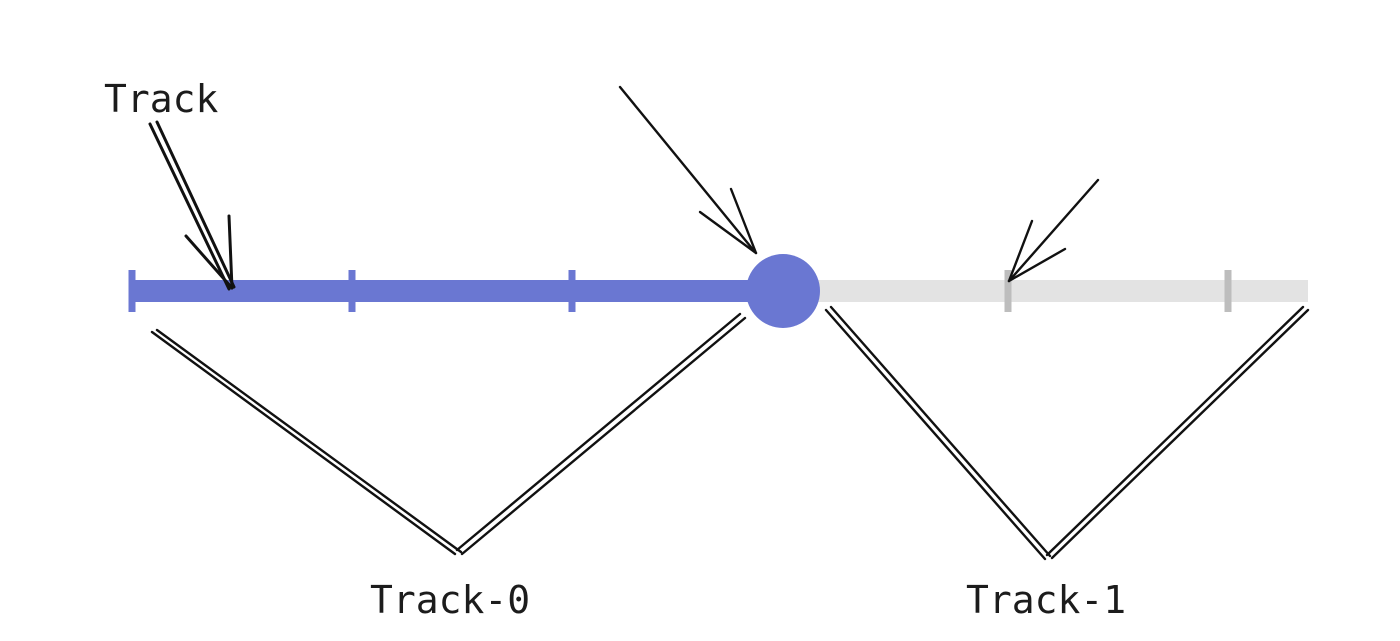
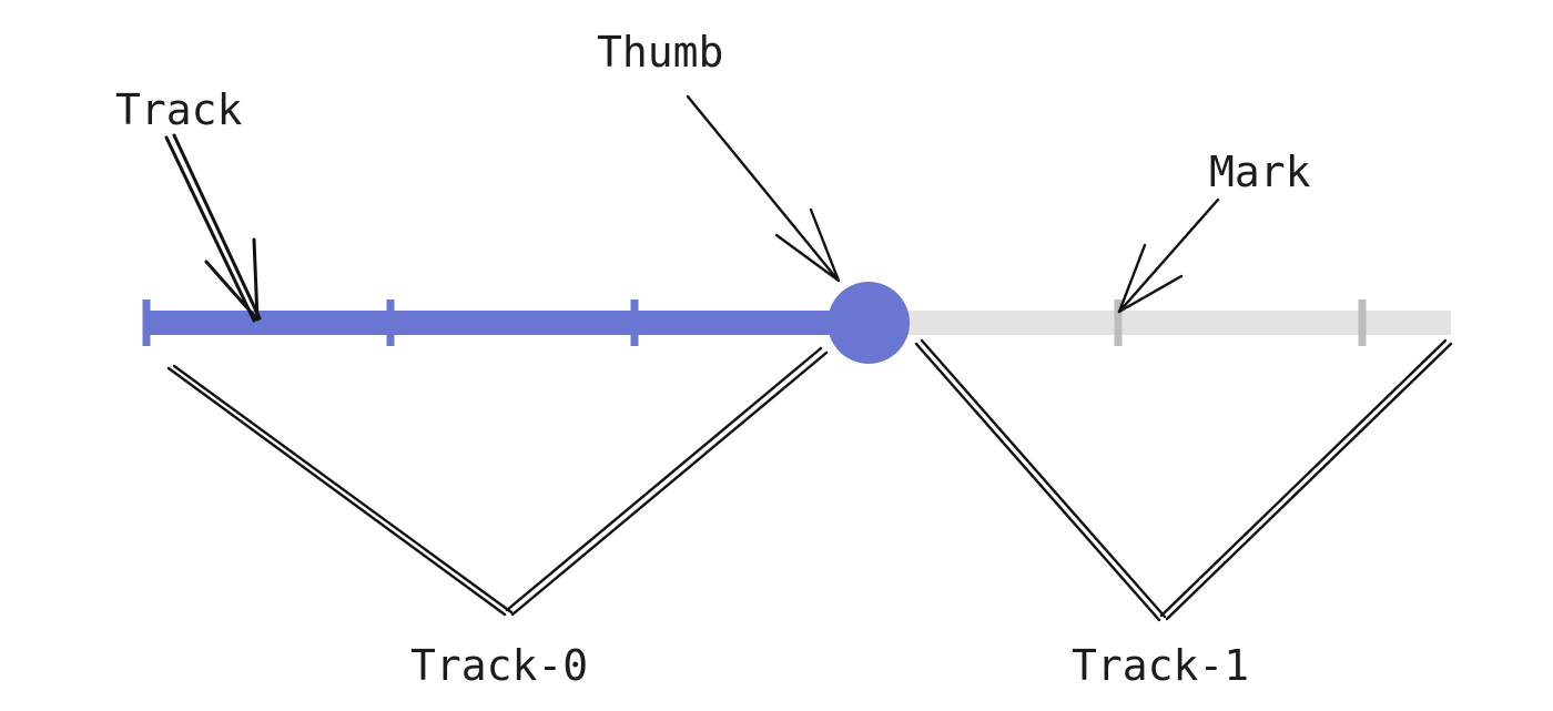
  Track
+ Thumb
+ Mark
  Track-0
  Track-1
